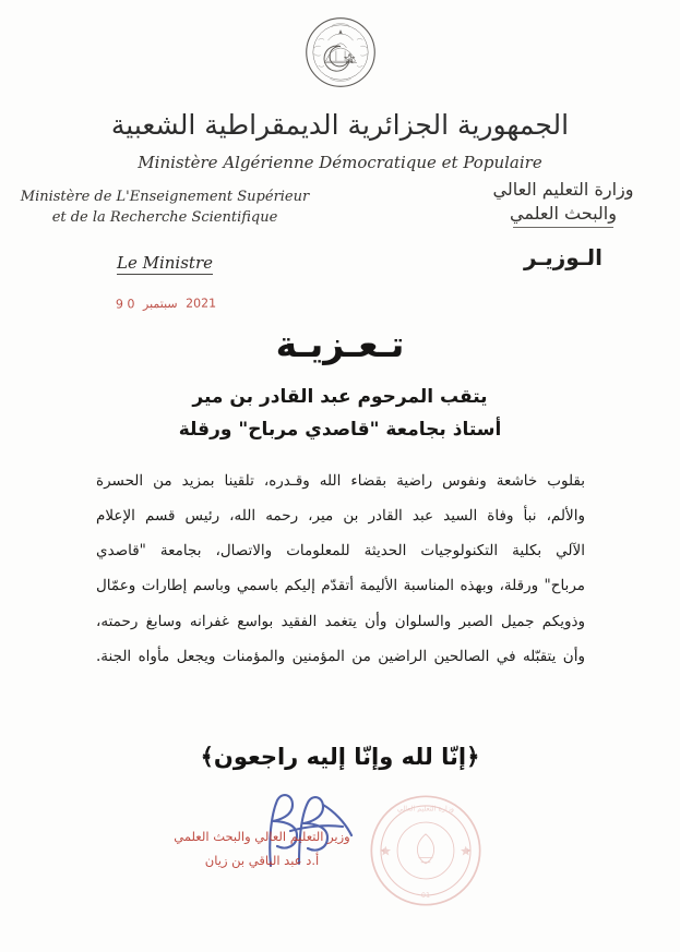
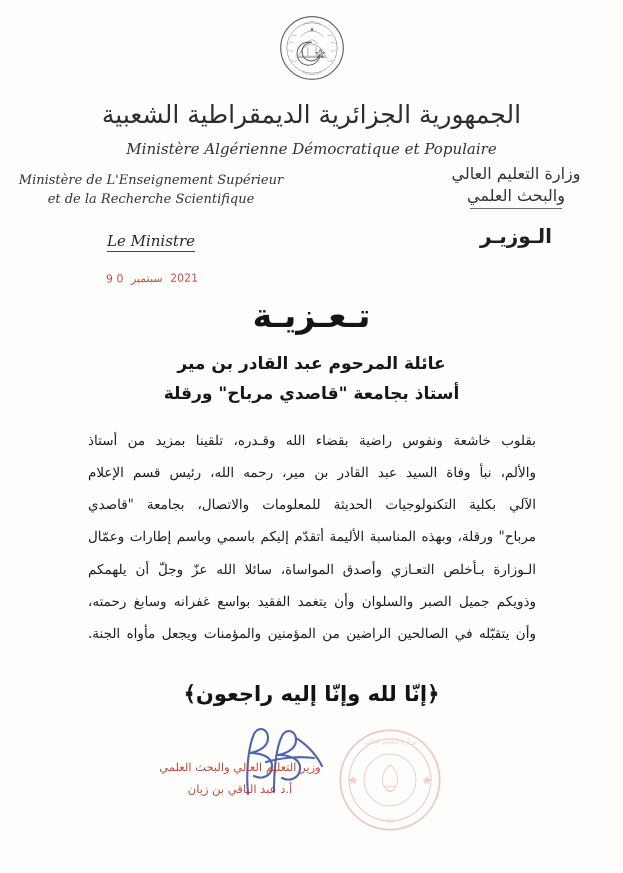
  الجمهورية الجزائرية الديمقراطية الشعبية
  Ministère Algérienne Démocratique et Populaire
  Ministère de L'Enseignement Supérieur
  et de la Recherche Scientifique
  وزارة التعليم العالي
  والبحث العلمي
  Le Ministre
  الـوزيـر
  2021 سبتمبر 0 9
  تـعـزيـة
- يتقب المرحوم عبد القادر بن مير
+ عائلة المرحوم عبد القادر بن مير
  أستاذ بجامعة "قاصدي مرباح" ورقلة
- بقلوب خاشعة ونفوس راضية بقضاء الله وقـدره، تلقينا بمزيد من الحسرة
+ بقلوب خاشعة ونفوس راضية بقضاء الله وقـدره، تلقينا بمزيد من أستاذ
  والألم، نبأ وفاة السيد عبد القادر بن مير، رحمه الله، رئيس قسم الإعلام
  الآلي بكلية التكنولوجيات الحديثة للمعلومات والاتصال، بجامعة "قاصدي
  مرباح" ورقلة، وبهذه المناسبة الأليمة أتقدّم إليكم باسمي وباسم إطارات وعمّال
+ الـوزارة بـأخلص التعـازي وأصدق المواساة، سائلا الله عزّ وجلّ أن يلهمكم
  وذويكم جميل الصبر والسلوان وأن يتغمد الفقيد بواسع غفرانه وسابغ رحمته،
  وأن يتقبّله في الصالحين الراضين من المؤمنين والمؤمنات ويجعل مأواه الجنة.
  ﴿إنّا لله وإنّا إليه راجعون﴾
  وزارة التعليم العالي
  01
  وزير التعليم العالي والبحث العلمي
  أ.د عبد الباقي بن زيان
